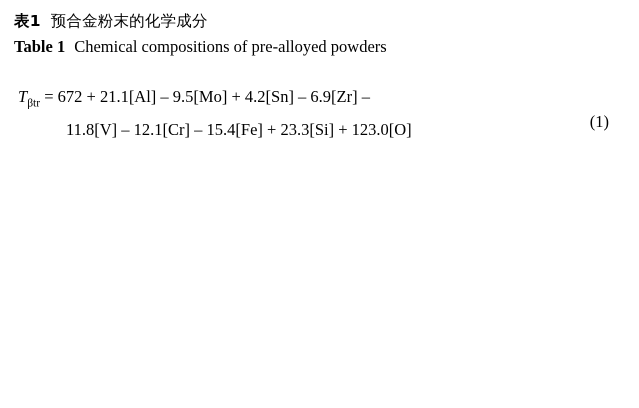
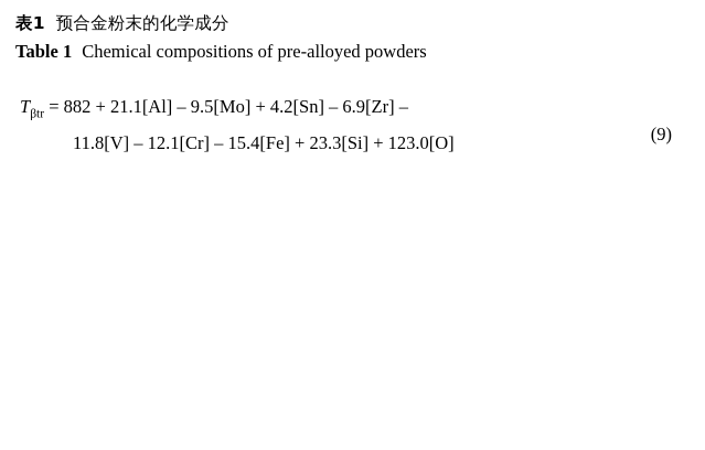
  表1 预合金粉末的化学成分
  Table 1 Chemical compositions of pre-alloyed powders
- Tβtr = 672 + 21.1[Al] – 9.5[Mo] + 4.2[Sn] – 6.9[Zr] –
+ Tβtr = 882 + 21.1[Al] – 9.5[Mo] + 4.2[Sn] – 6.9[Zr] –
  11.8[V] – 12.1[Cr] – 15.4[Fe] + 23.3[Si] + 123.0[O]
- (1)
+ (9)
